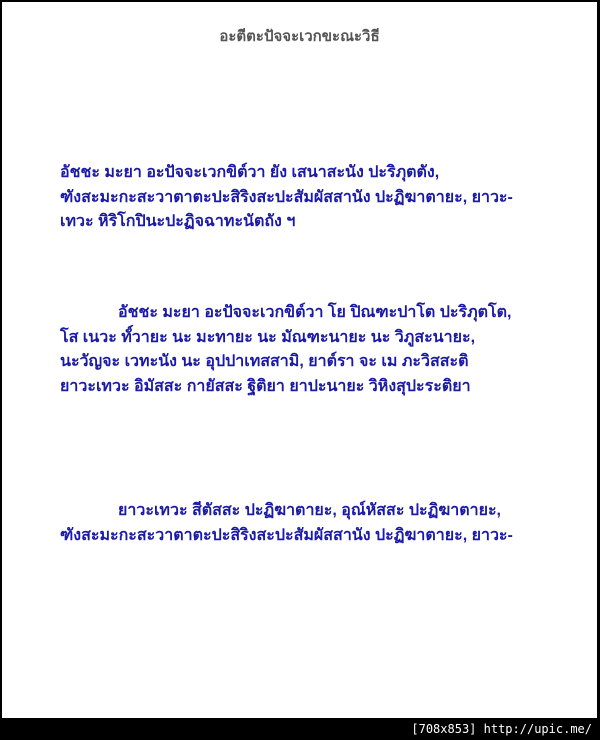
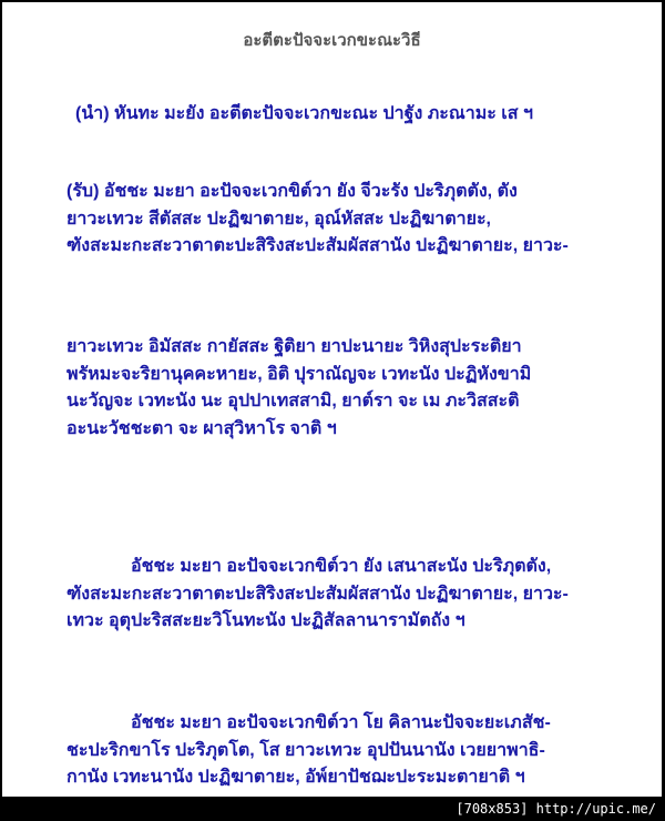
  อะตีตะปัจจะเวกขะณะวิธี
+ (นำ) หันทะ มะยัง อะตีตะปัจจะเวกขะณะ ปาฐัง ภะณามะ เส ฯ
+ (รับ) อัชชะ มะยา อะปัจจะเวกขิต์วา ยัง จีวะรัง ปะริภุตตัง, ตัง
- อัชชะ มะยา อะปัจจะเวกขิต์วา ยัง เสนาสะนัง ปะริภุตตัง,
+ ยาวะเทวะ สีตัสสะ ปะฏิฆาตายะ, อุณ์หัสสะ ปะฏิฆาตายะ,
  ฑังสะมะกะสะวาตาตะปะสิริงสะปะสัมผัสสานัง ปะฏิฆาตายะ, ยาวะ-
- เทวะ หิริโกปินะปะฏิจฉาทะนัตถัง ฯ
- อัชชะ มะยา อะปัจจะเวกขิต์วา โย ปิณฑะปาโต ปะริภุตโต,
- โส เนวะ ทั์วายะ นะ มะทายะ นะ มัณฑะนายะ นะ วิภูสะนายะ,
- นะวัญจะ เวทะนัง นะ อุปปาเทสสามิ, ยาต์รา จะ เม ภะวิสสะติ
+ ยาวะเทวะ อิมัสสะ กายัสสะ ฐิติยา ยาปะนายะ วิหิงสุปะระติยา
+ พรัหมะจะริยานุคคะหายะ, อิติ ปุราณัญจะ เวทะนัง ปะฏิหังขามิ
- ยาวะเทวะ อิมัสสะ กายัสสะ ฐิติยา ยาปะนายะ วิหิงสุปะระติยา
+ นะวัญจะ เวทะนัง นะ อุปปาเทสสามิ, ยาต์รา จะ เม ภะวิสสะติ
+ อะนะวัชชะตา จะ ผาสุวิหาโร จาติ ฯ
- ยาวะเทวะ สีตัสสะ ปะฏิฆาตายะ, อุณ์หัสสะ ปะฏิฆาตายะ,
+ อัชชะ มะยา อะปัจจะเวกขิต์วา ยัง เสนาสะนัง ปะริภุตตัง,
  ฑังสะมะกะสะวาตาตะปะสิริงสะปะสัมผัสสานัง ปะฏิฆาตายะ, ยาวะ-
+ เทวะ อุตุปะริสสะยะวิโนทะนัง ปะฏิสัลลานารามัตถัง ฯ
+ อัชชะ มะยา อะปัจจะเวกขิต์วา โย คิลานะปัจจะยะเภสัช-
+ ชะปะริกขาโร ปะริภุตโต, โส ยาวะเทวะ อุปปันนานัง เวยยาพาธิ-
+ กานัง เวทะนานัง ปะฏิฆาตายะ, อัพ์ยาปัชฌะปะระมะตายาติ ฯ
  [708x853] http://upic.me/
